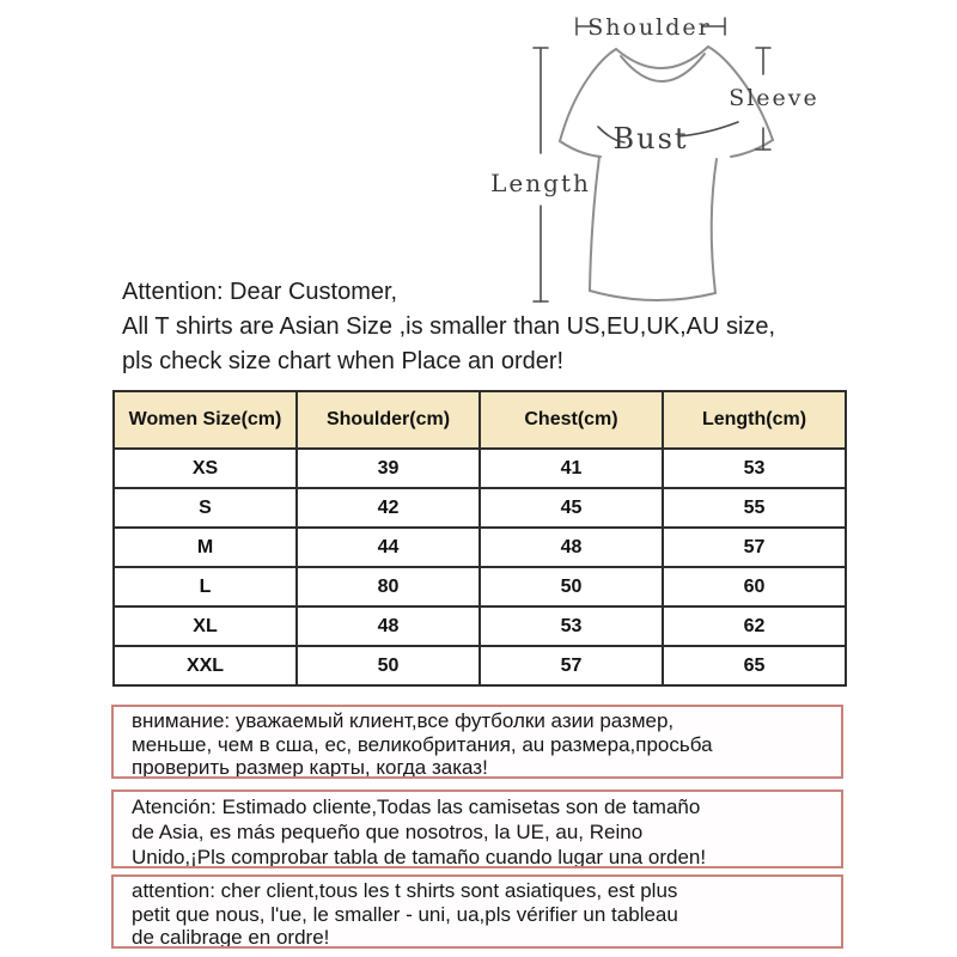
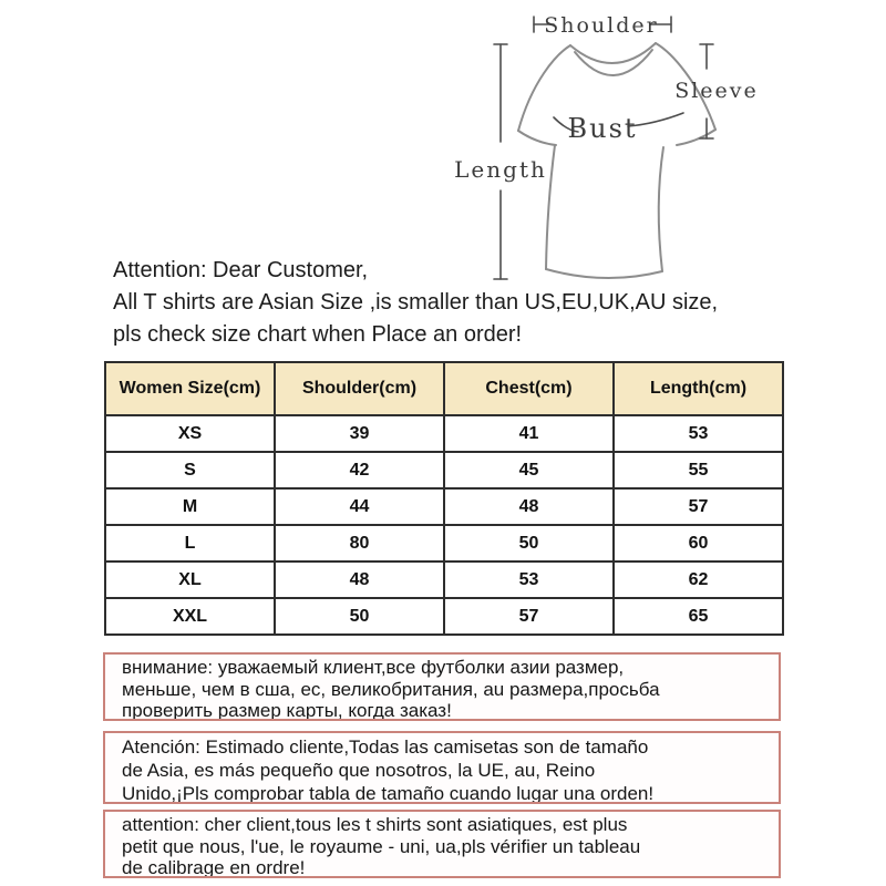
  Shoulder
  Sleeve
  Length
  Bust
  Attention: Dear Customer,
  All T shirts are Asian Size ,is smaller than US,EU,UK,AU size,
  pls check size chart when Place an order!
  Women Size(cm)	Shoulder(cm)	Chest(cm)	Length(cm)
  XS	39	41	53
  S	42	45	55
  M	44	48	57
  L	80	50	60
  XL	48	53	62
  XXL	50	57	65
  внимание: уважаемый клиент,все футболки азии размер,
  меньше, чем в сша, ес, великобритания, au размера,просьба
  проверить размер карты, когда заказ!
  Atención: Estimado cliente,Todas las camisetas son de tamaño
  de Asia, es más pequeño que nosotros, la UE, au, Reino
  Unido,¡Pls comprobar tabla de tamaño cuando lugar una orden!
  attention: cher client,tous les t shirts sont asiatiques, est plus
- petit que nous, l'ue, le smaller - uni, ua,pls vérifier un tableau
+ petit que nous, l'ue, le royaume - uni, ua,pls vérifier un tableau
  de calibrage en ordre!
